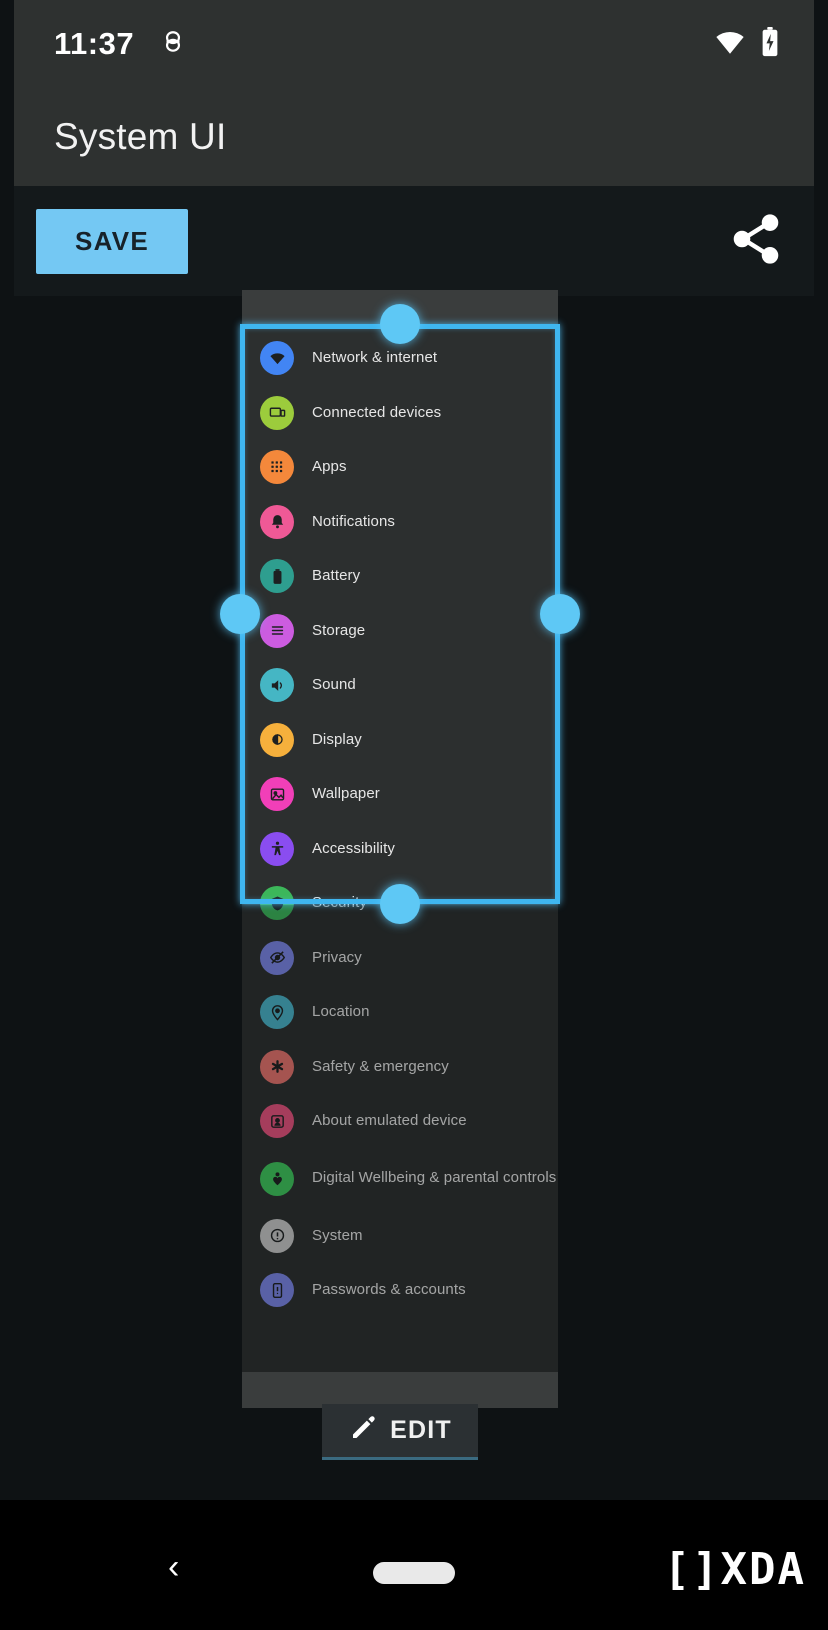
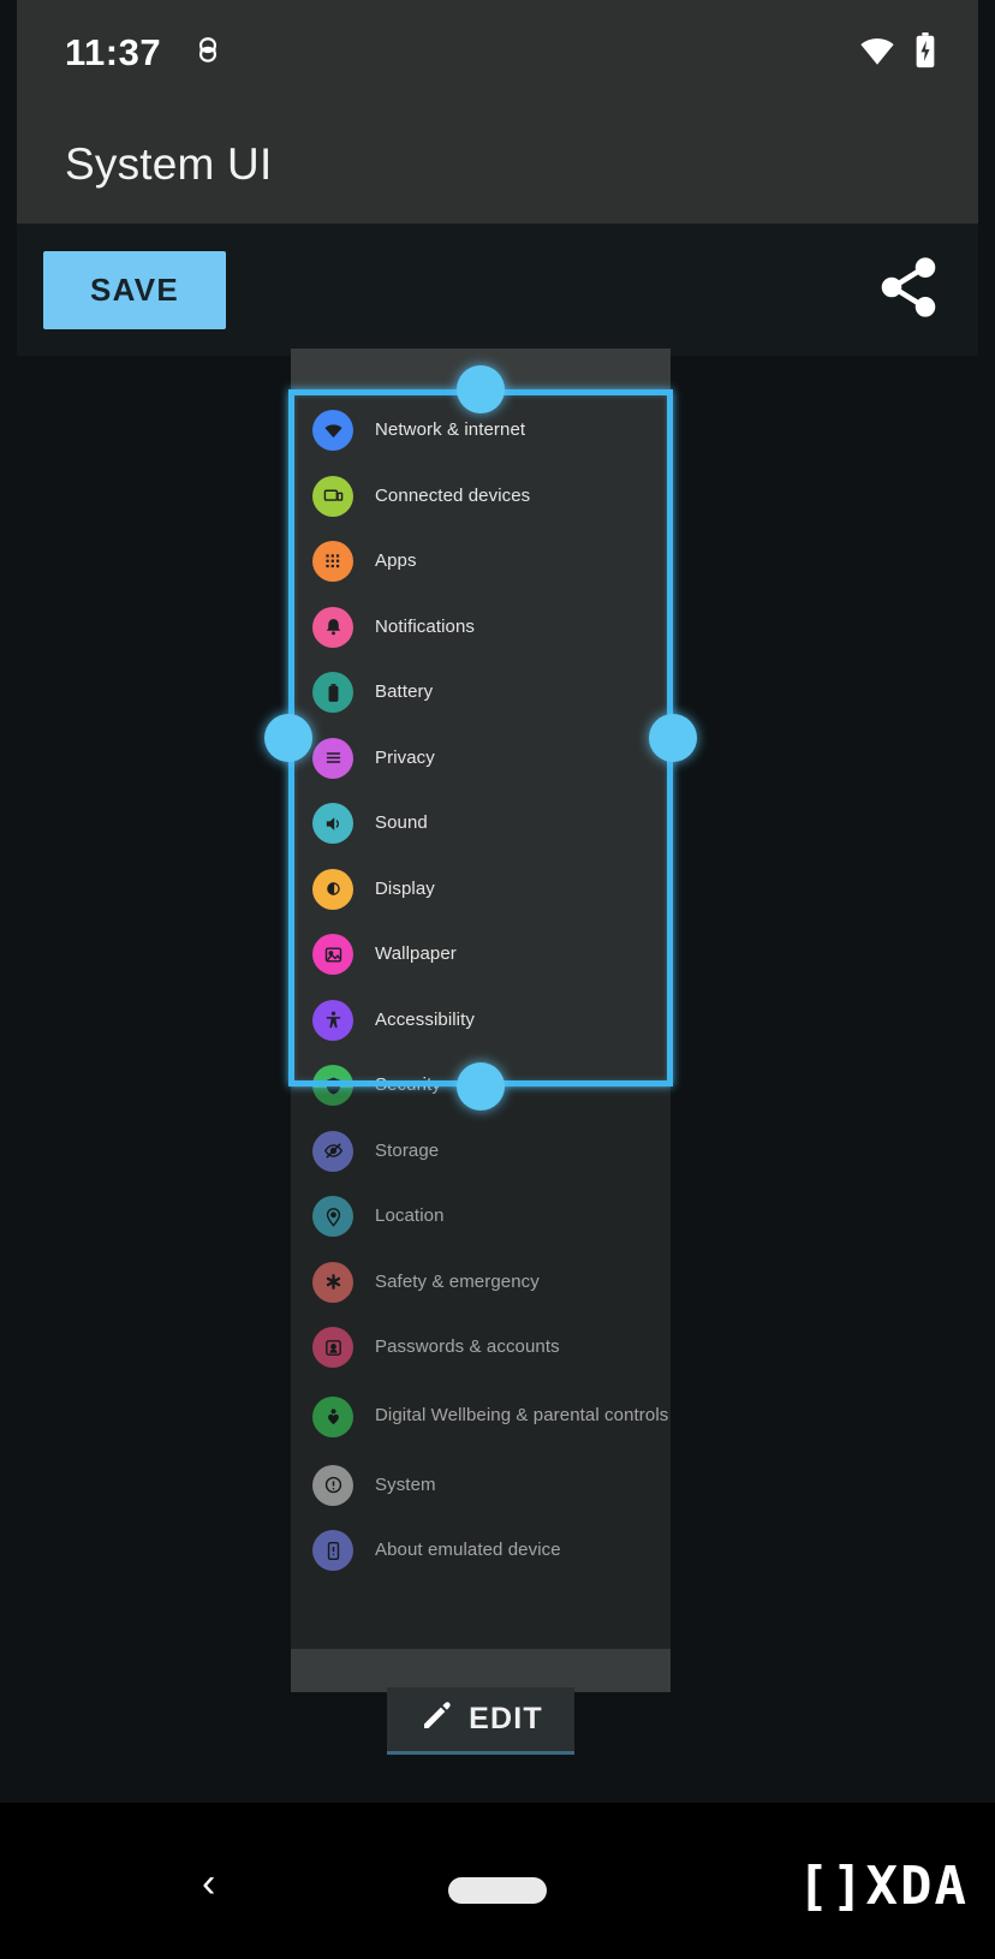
  11:37
  System UI
  SAVE
  Network & internet
  Connected devices
  Apps
  Notifications
  Battery
- Storage
+ Privacy
  Sound
  Display
  Wallpaper
  Accessibility
  Security
- Privacy
+ Storage
  Location
  Safety & emergency
- About emulated device
+ Passwords & accounts
  Digital Wellbeing & parental controls
  System
- Passwords & accounts
+ About emulated device
  EDIT
  ‹
  []XDA
